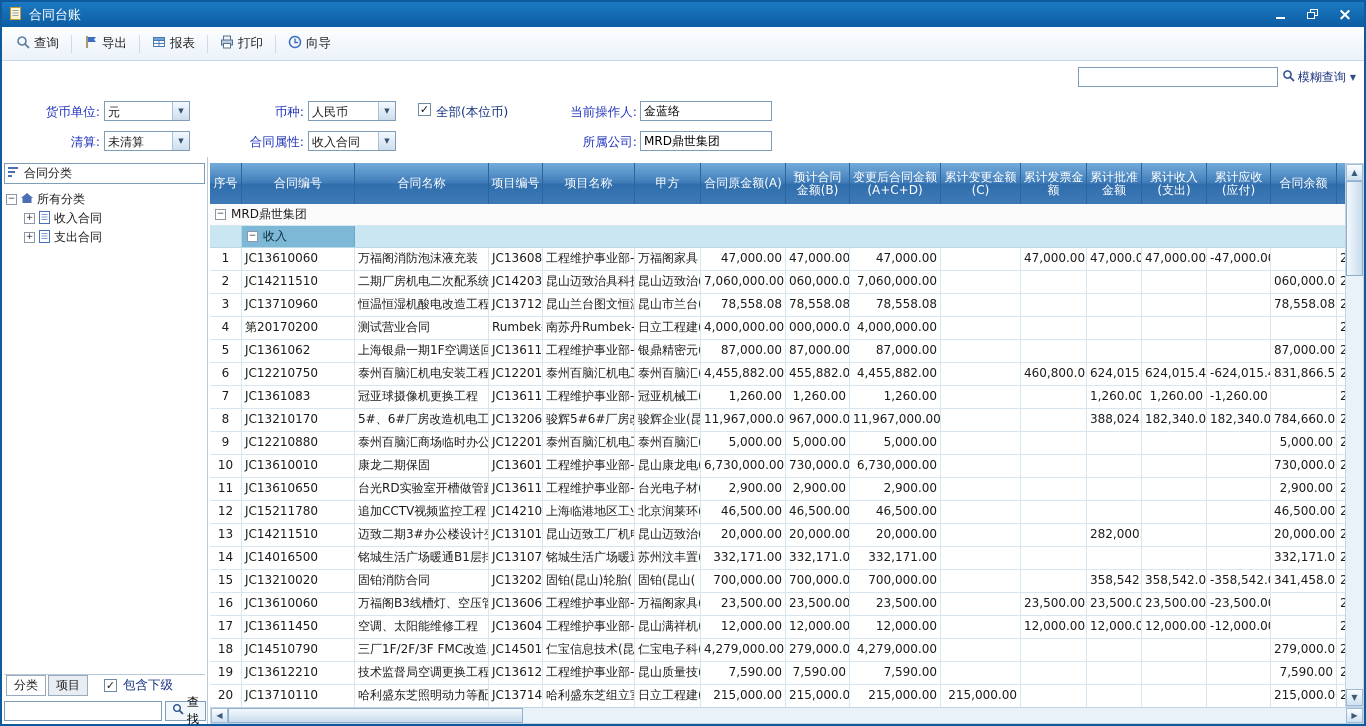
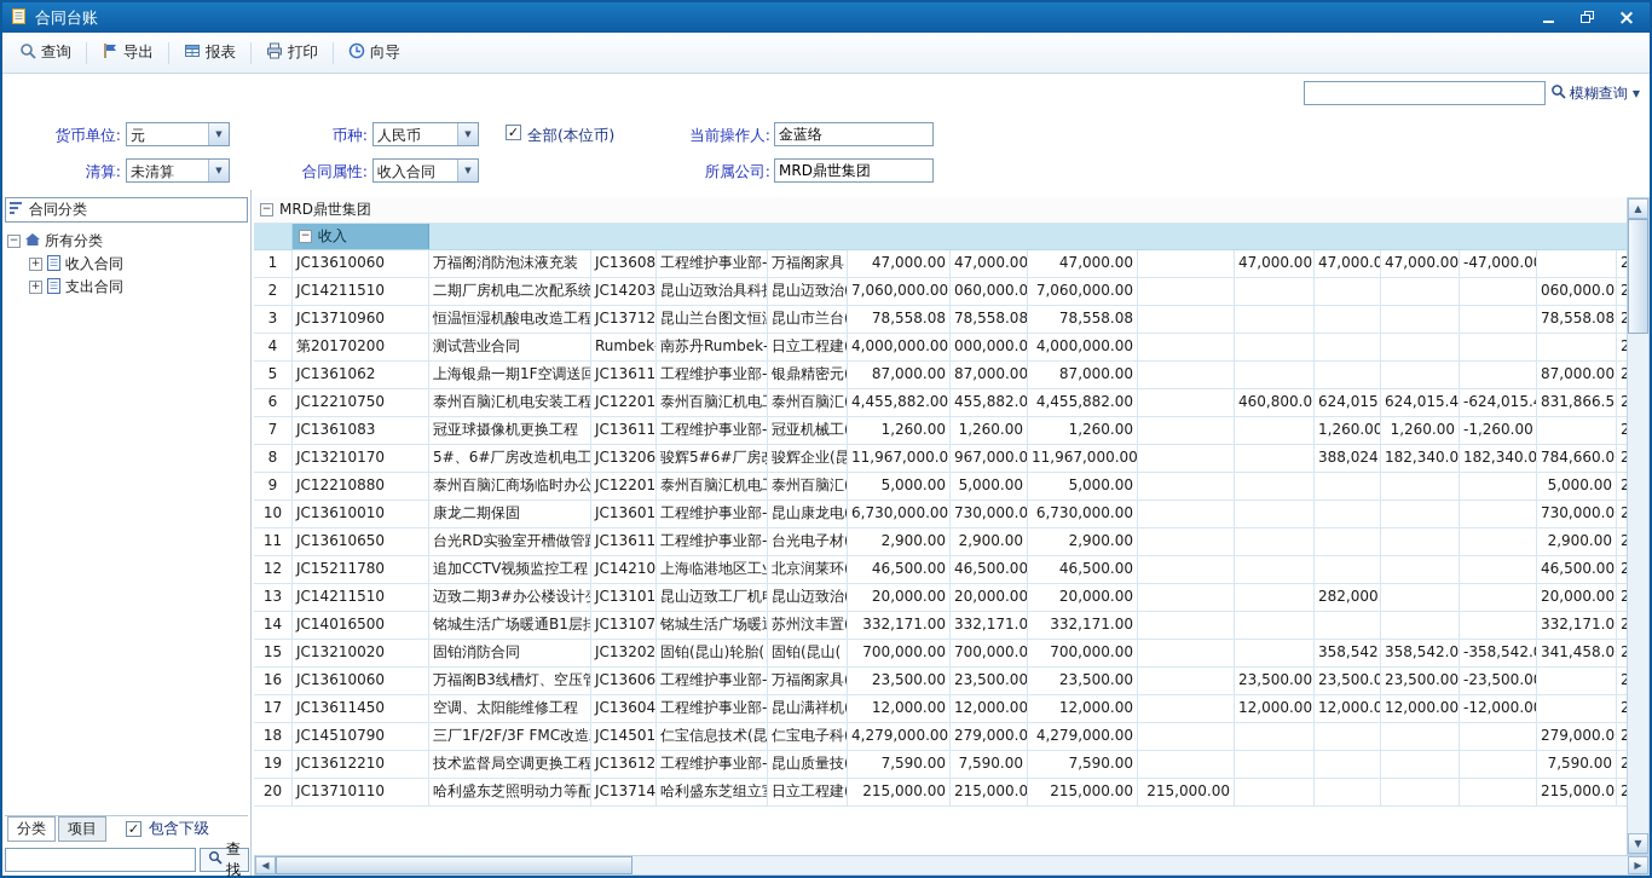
  合同台账
  ×
  查询
  导出
  报表
  打印
  向导
  模糊查询
  ▼
  货币单位:
  元
  ▼
  币种:
  人民币
  ▼
  全部(本位币)
  当前操作人:
  金蓝络
  清算:
  未清算
  ▼
  合同属性:
  收入合同
  ▼
  所属公司:
  MRD鼎世集团
  合同分类
  −
  所有分类
  +
  收入合同
  +
  支出合同
  分类
  项目
  包含下级
  查找
- 序号
- 合同编号
- 合同名称
- 项目编号
- 项目名称
- 甲方
- 合同原金额(A)
- 预计合同金额(B)
- 变更后合同金额(A+C+D)
- 累计变更金额(C)
- 累计发票金额
- 累计批准金额
- 累计收入(支出)
- 累计应收(应付)
- 合同余额
  −
  MRD鼎世集团
  −
  收入
  1
  JC13610060
  万福阁消防泡沫液充装
  JC13608
  工程维护事业部-
  万福阁家具
  47,000.00
  47,000.00
  47,000.00
  47,000.00
  47,000.0
  47,000.00
  -47,000.0
  2
  2
  JC14211510
  二期厂房机电二次配系统
  JC14203
  昆山迈致治具科
  昆山迈致治(
  7,060,000.00
  060,000.0
  7,060,000.00
  060,000.0
  2
  3
  JC13710960
  恒温恒湿机酸电改造工程
  JC13712
  昆山兰台图文恒
  昆山市兰台(
  78,558.08
  78,558.08
  78,558.08
  78,558.08
  2
  4
  第20170200
  测试营业合同
  南苏丹Rumbek-
  日立工程建(
  4,000,000.00
  000,000.0
  4,000,000.00
  2
  5
  JC1361062
  上海银鼎一期1F空调送回
  JC13611
  工程维护事业部-
  银鼎精密元(
  87,000.00
  87,000.00
  87,000.00
  87,000.00
  2
  6
  JC12210750
  泰州百脑汇机电安装工程
  JC12201
  泰州百脑汇机电
  泰州百脑汇(
  4,455,882.00
  455,882.0
  4,455,882.00
  460,800.0
  624,015.
  624,015.4
  -624,015.
  831,866.5
  2
  7
  JC1361083
  冠亚球摄像机更换工程
  JC13611
  工程维护事业部-
  冠亚机械工(
  1,260.00
  1,260.00
  1,260.00
  1,260.00
  1,260.00
  -1,260.00
  2
  8
  JC13210170
  5#、6#厂房改造机电工
  JC13206
  骏辉5#6#厂房
  骏辉企业(昆
  11,967,000.0
  967,000.0
  11,967,000.00
  388,024.
  182,340.0
  182,340.0
  784,660.0
  2
  9
  JC12210880
  泰州百脑汇商场临时办公
  JC12201
  泰州百脑汇机电
  泰州百脑汇(
  5,000.00
  5,000.00
  5,000.00
  5,000.00
  2
  10
  JC13610010
  康龙二期保固
  JC13601
  工程维护事业部-
  昆山康龙电(
  6,730,000.00
  730,000.0
  6,730,000.00
  730,000.0
  2
  11
  JC13610650
  台光RD实验室开槽做管
  JC13611
  工程维护事业部-
  台光电子材(
  2,900.00
  2,900.00
  2,900.00
  2,900.00
  2
  12
  JC15211780
  追加CCTV视频监控工程
  JC14210
  上海临港地区工
  北京润莱环(
  46,500.00
  46,500.00
  46,500.00
  46,500.00
  2
  13
  JC14211510
  迈致二期3#办公楼设计
  JC13101
  昆山迈致工厂机
  昆山迈致治(
  20,000.00
  20,000.00
  20,000.00
  282,000.
  20,000.00
  2
  14
  JC14016500
  铭城生活广场暖通B1层排
  JC13107
  铭城生活广场暖
  苏州汶丰置(
  332,171.00
  332,171.0
  332,171.00
  332,171.0
  2
  15
  JC13210020
  固铂消防合同
  JC13202
  固铂(昆山)轮胎(
  固铂(昆山(
  700,000.00
  700,000.0
  700,000.00
  358,542.
  358,542.0
  -358,542.
  341,458.0
  2
  16
  JC13610060
  万福阁B3线槽灯、空压管
  JC13606
  工程维护事业部-
  万福阁家具(
  23,500.00
  23,500.00
  23,500.00
  23,500.00
  23,500.0
  23,500.00
  -23,500.0
  2
  17
  JC13611450
  空调、太阳能维修工程
  JC13604
  工程维护事业部-
  昆山满祥机(
  12,000.00
  12,000.00
  12,000.00
  12,000.00
  12,000.0
  12,000.00
  -12,000.0
  2
  18
  JC14510790
  三厂1F/2F/3F FMC改造
  JC14501
  仁宝信息技术(昆
  仁宝电子科(
  4,279,000.00
  279,000.0
  4,279,000.00
  279,000.0
  2
  19
  JC13612210
  技术监督局空调更换工程
  JC13612
  工程维护事业部-
  昆山质量技(
  7,590.00
  7,590.00
  7,590.00
  7,590.00
  2
  20
  JC13710110
  哈利盛东芝照明动力等配
  JC13714
  哈利盛东芝组立
  日立工程建(
  215,000.00
  215,000.0
  215,000.00
  215,000.00
  215,000.0
  2
  ▲
  ▼
  ◀
  ▶
